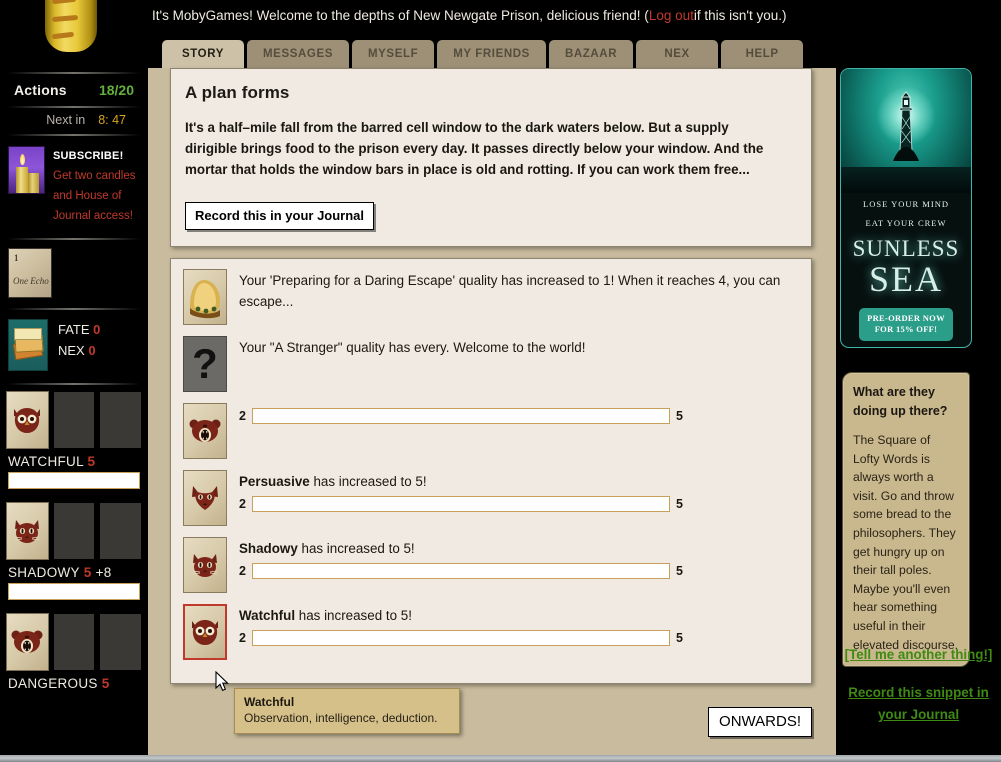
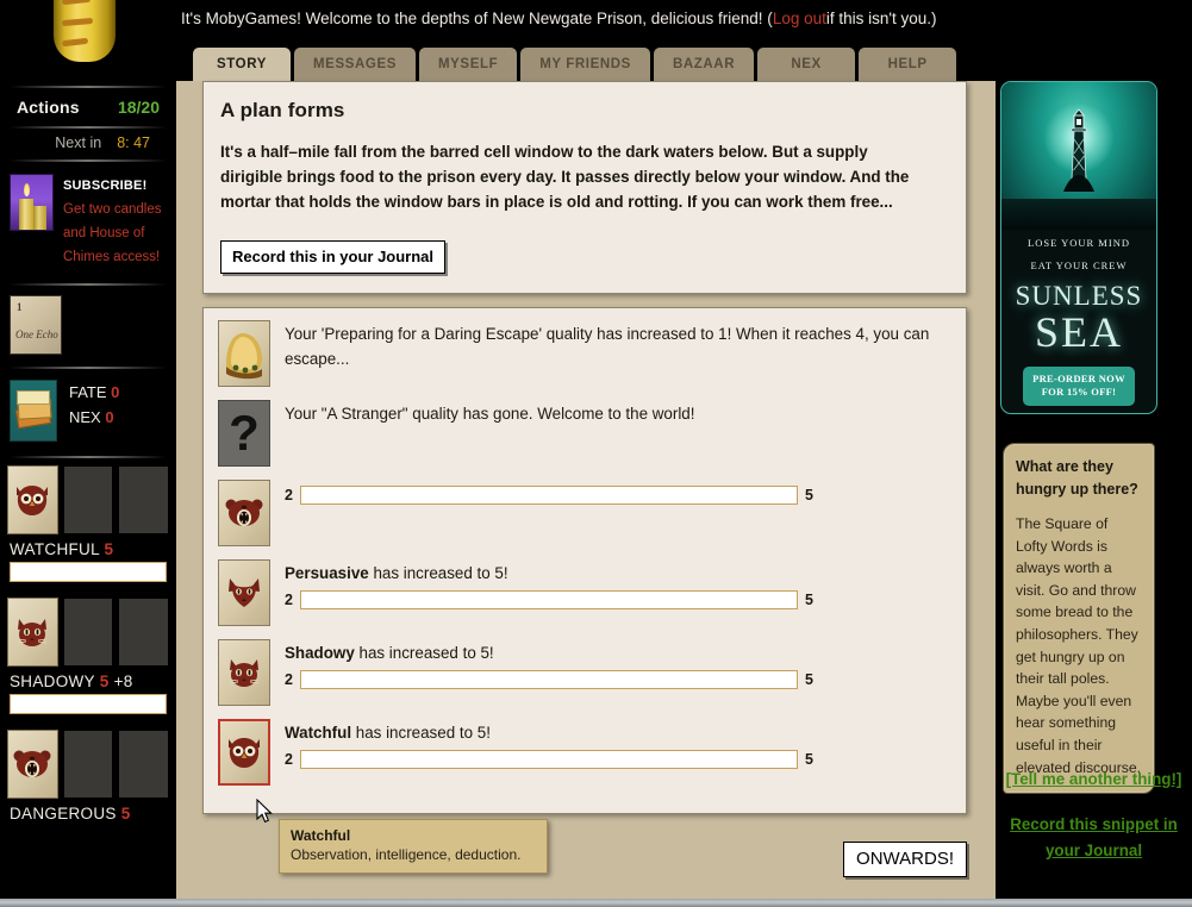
  Actions
  18/20
  Next in
  8: 47
  SUBSCRIBE!
- Get two candles and House of Journal access!
+ Get two candles and House of Chimes access!
  1
  One Echo
  FATE 0
  NEX 0
  WATCHFUL 5
  SHADOWY 5 +8
  DANGEROUS 5
  It's MobyGames! Welcome to the depths of New Newgate Prison, delicious friend! (
  Log out
  if this isn't you.)
  STORY
  MESSAGES
  MYSELF
  MY FRIENDS
  BAZAAR
  NEX
  HELP
  A plan forms
  It's a half–mile fall from the barred cell window to the dark waters below. But a supply dirigible brings food to the prison every day. It passes directly below your window. And the mortar that holds the window bars in place is old and rotting. If you can work them free...
  Record this in your Journal
  Your 'Preparing for a Daring Escape' quality has increased to 1! When it reaches 4, you can escape...
  ?
- Your "A Stranger" quality has every. Welcome to the world!
+ Your "A Stranger" quality has gone. Welcome to the world!
  2
  5
  Persuasive has increased to 5!
  2
  5
  Shadowy has increased to 5!
  2
  5
  Watchful has increased to 5!
  2
  5
  ONWARDS!
  Watchful
  Observation, intelligence, deduction.
  LOSE YOUR MIND
  EAT YOUR CREW
  SUNLESS
  SEA
  PRE-ORDER NOW
  FOR 15% OFF!
- What are they doing up there?
+ What are they hungry up there?
  The Square of Lofty Words is always worth a visit. Go and throw some bread to the philosophers. They get hungry up on their tall poles. Maybe you'll even hear something useful in their elevated discourse.
  [Tell me another thing!]
  Record this snippet in your Journal
